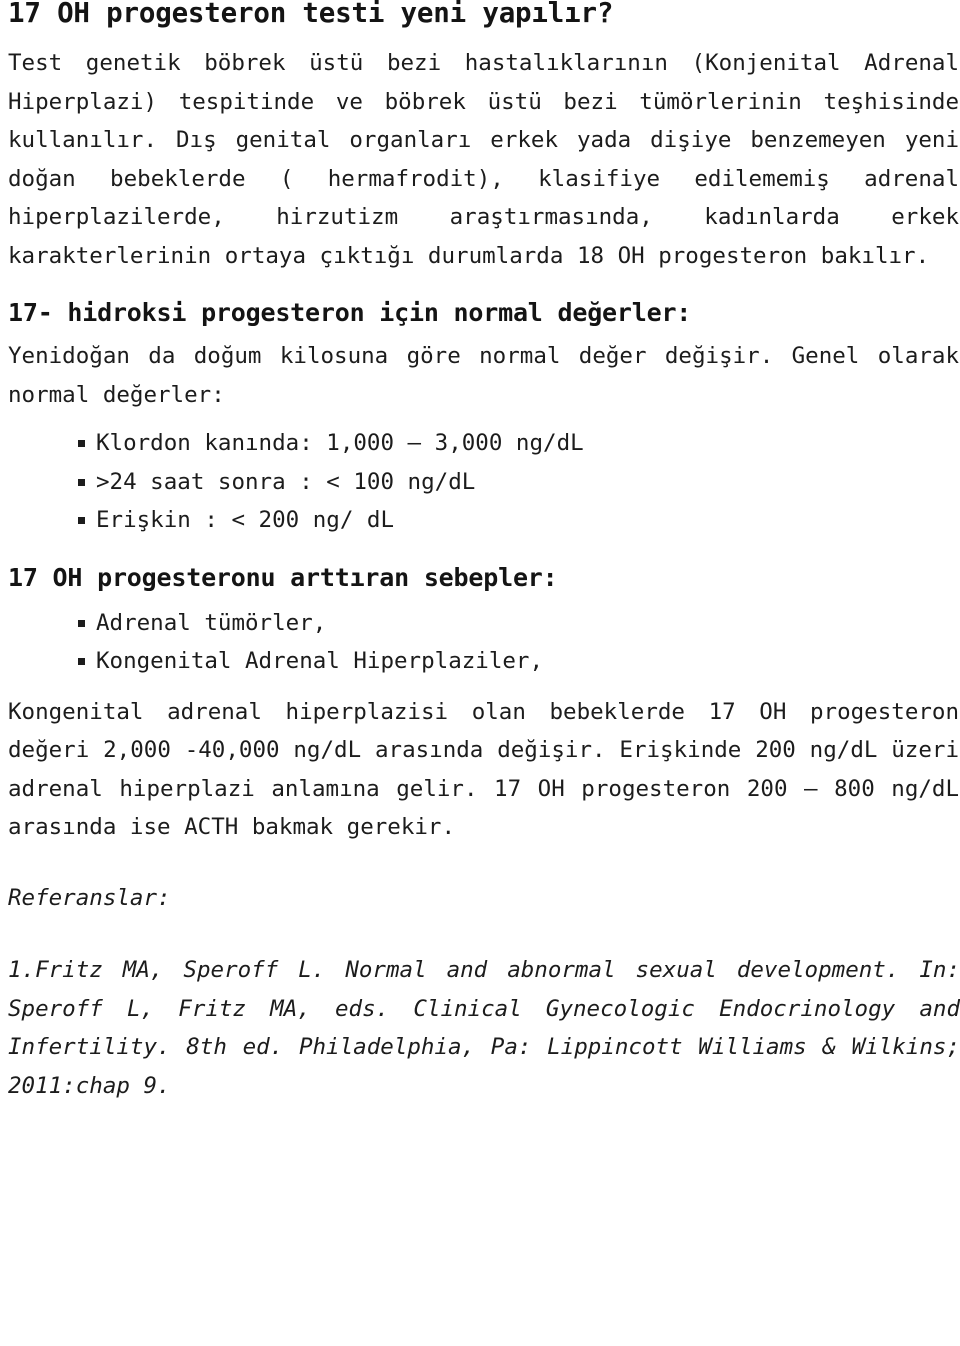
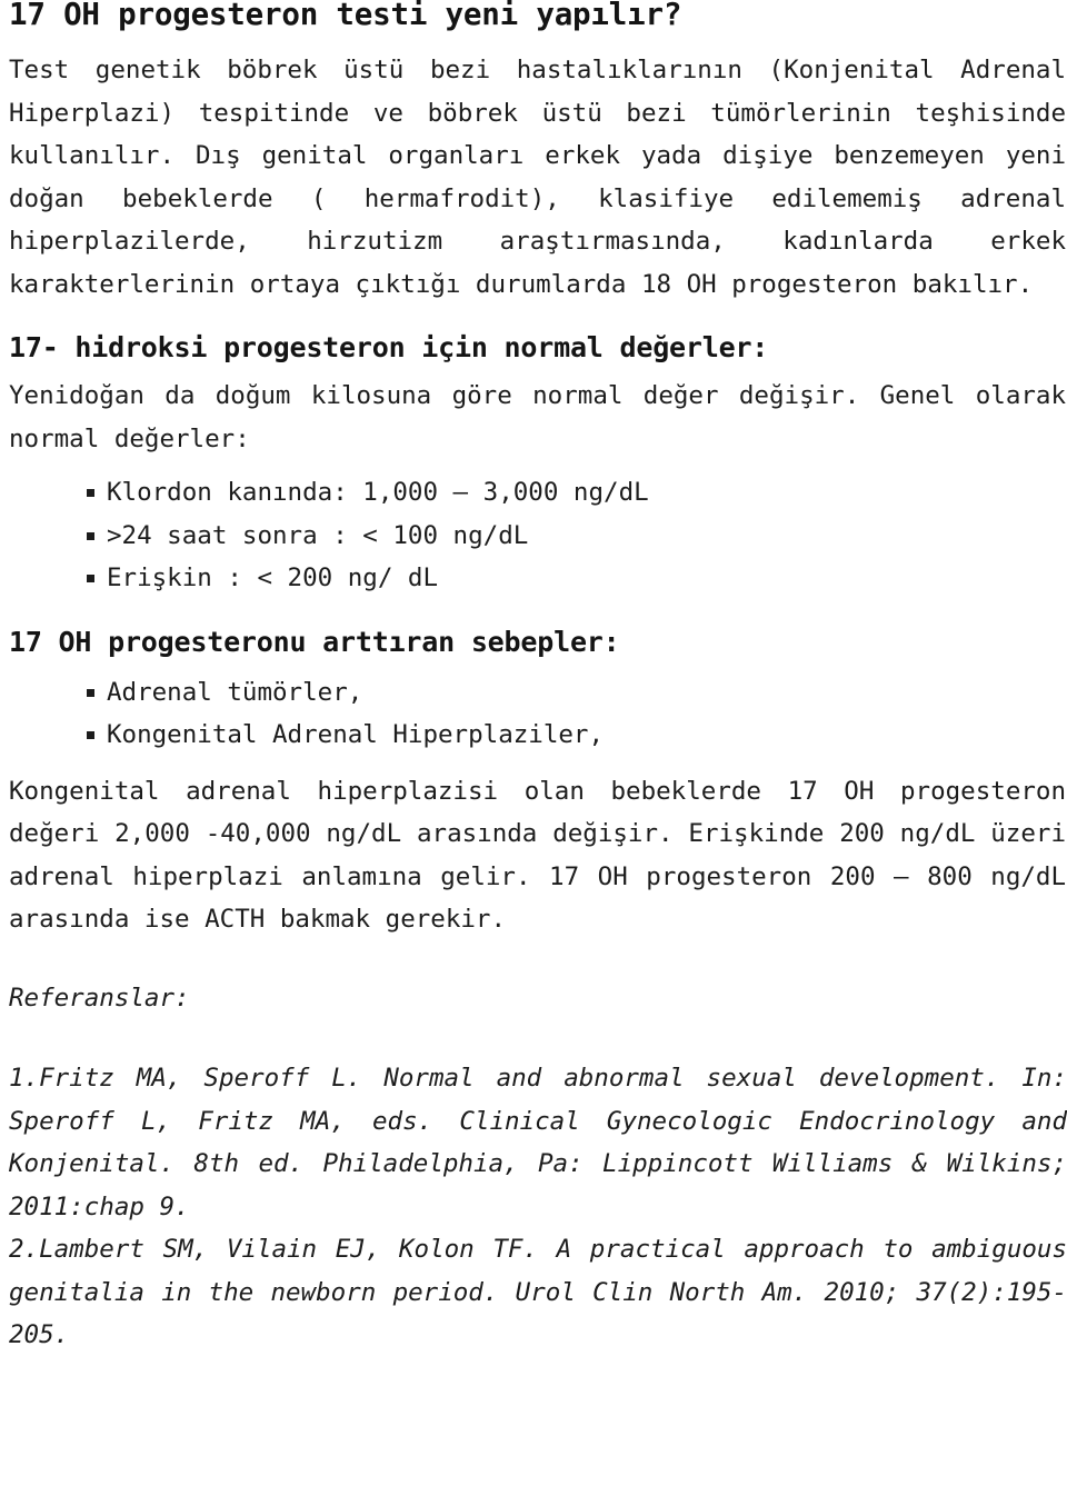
  17 OH progesteron testi yeni yapılır?
  Test genetik böbrek üstü bezi hastalıklarının (Konjenital Adrenal Hiperplazi) tespitinde ve böbrek üstü bezi tümörlerinin teşhisinde kullanılır. Dış genital organları erkek yada dişiye benzemeyen yeni doğan bebeklerde ( hermafrodit), klasifiye edilememiş adrenal hiperplazilerde, hirzutizm araştırmasında, kadınlarda erkek karakterlerinin ortaya çıktığı durumlarda 18 OH progesteron bakılır.
  17- hidroksi progesteron için normal değerler:
  Yenidoğan da doğum kilosuna göre normal değer değişir. Genel olarak normal değerler:
  Klordon kanında: 1,000 – 3,000 ng/dL
  >24 saat sonra : < 100 ng/dL
  Erişkin : < 200 ng/ dL
  17 OH progesteronu arttıran sebepler:
  Adrenal tümörler,
  Kongenital Adrenal Hiperplaziler,
  Kongenital adrenal hiperplazisi olan bebeklerde 17 OH progesteron değeri 2,000 -40,000 ng/dL arasında değişir. Erişkinde 200 ng/dL üzeri adrenal hiperplazi anlamına gelir. 17 OH progesteron 200 – 800 ng/dL arasında ise ACTH bakmak gerekir.
  Referanslar:
- 1.Fritz MA, Speroff L. Normal and abnormal sexual development. In: Speroff L, Fritz MA, eds. Clinical Gynecologic Endocrinology and Infertility. 8th ed. Philadelphia, Pa: Lippincott Williams & Wilkins; 2011:chap 9.
+ 1.Fritz MA, Speroff L. Normal and abnormal sexual development. In: Speroff L, Fritz MA, eds. Clinical Gynecologic Endocrinology and Konjenital. 8th ed. Philadelphia, Pa: Lippincott Williams & Wilkins; 2011:chap 9.
+ 2.Lambert SM, Vilain EJ, Kolon TF. A practical approach to ambiguous genitalia in the newborn period. Urol Clin North Am. 2010; 37(2):195-205.
